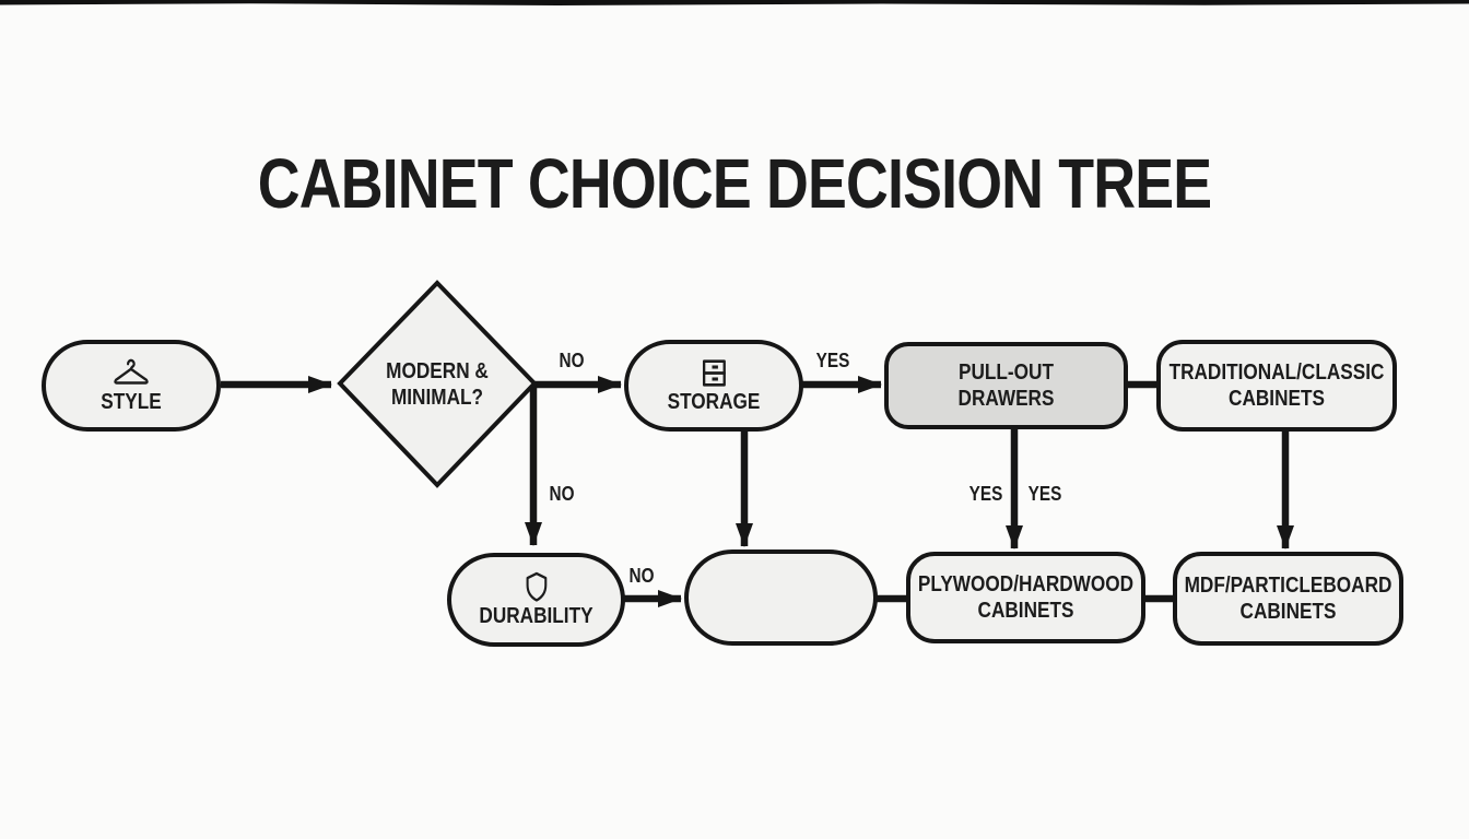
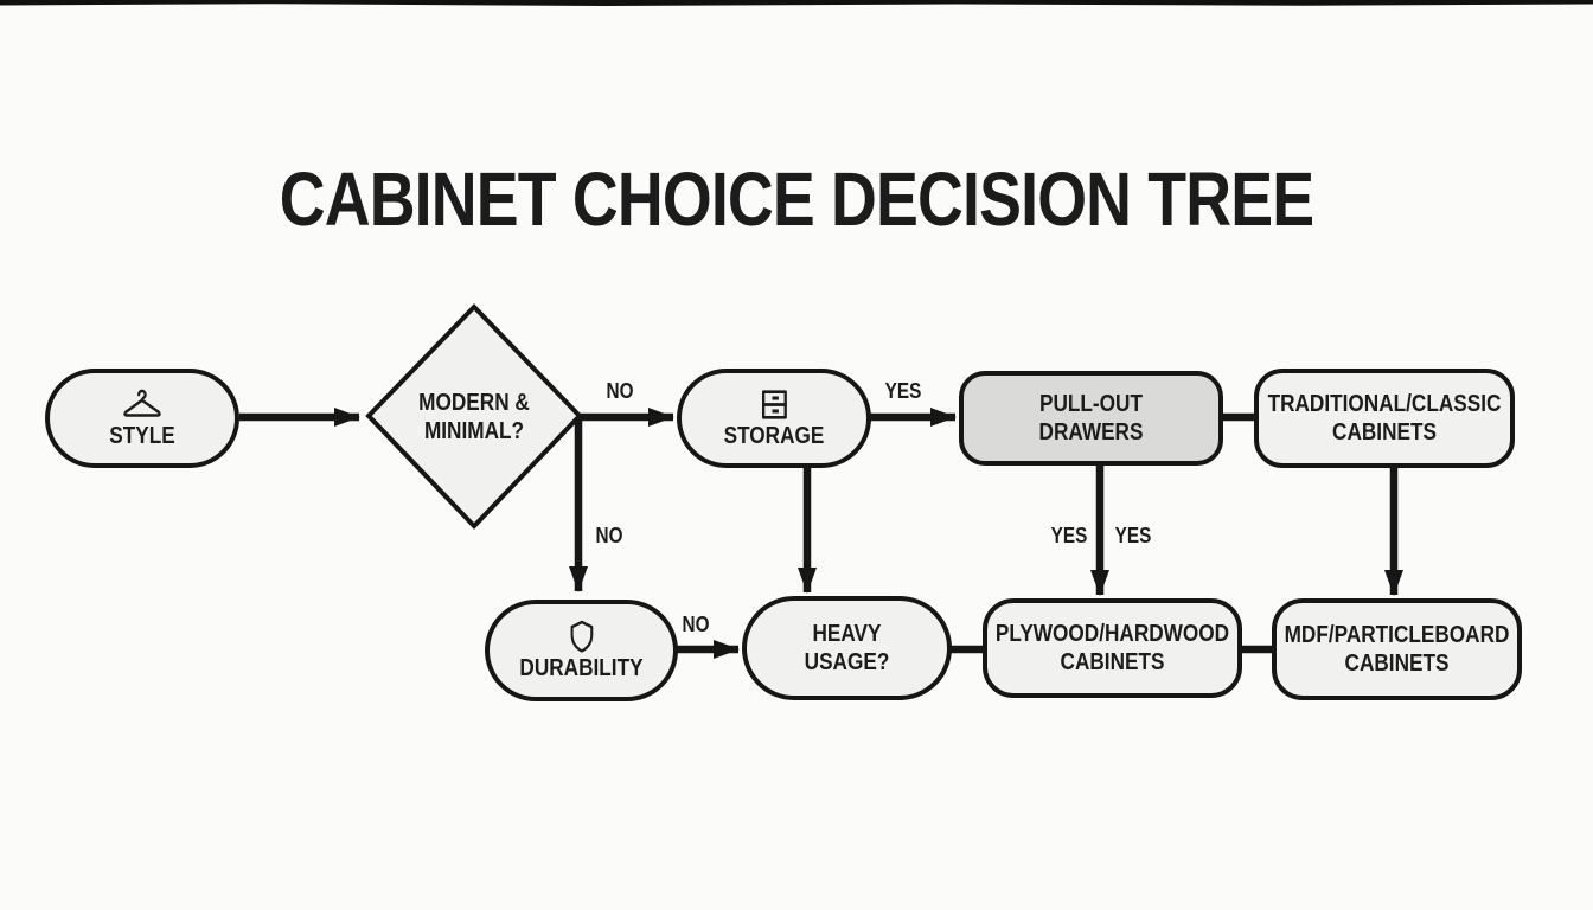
  CABINET CHOICE DECISION TREE
  STYLE
  MODERN &
  MINIMAL?
  STORAGE
  PULL-OUT
  DRAWERS
  TRADITIONAL/CLASSIC
  CABINETS
  DURABILITY
+ HEAVY
+ USAGE?
  PLYWOOD/HARDWOOD
  CABINETS
  MDF/PARTICLEBOARD
  CABINETS
  NO
  YES
  NO
  YES
  YES
  NO
